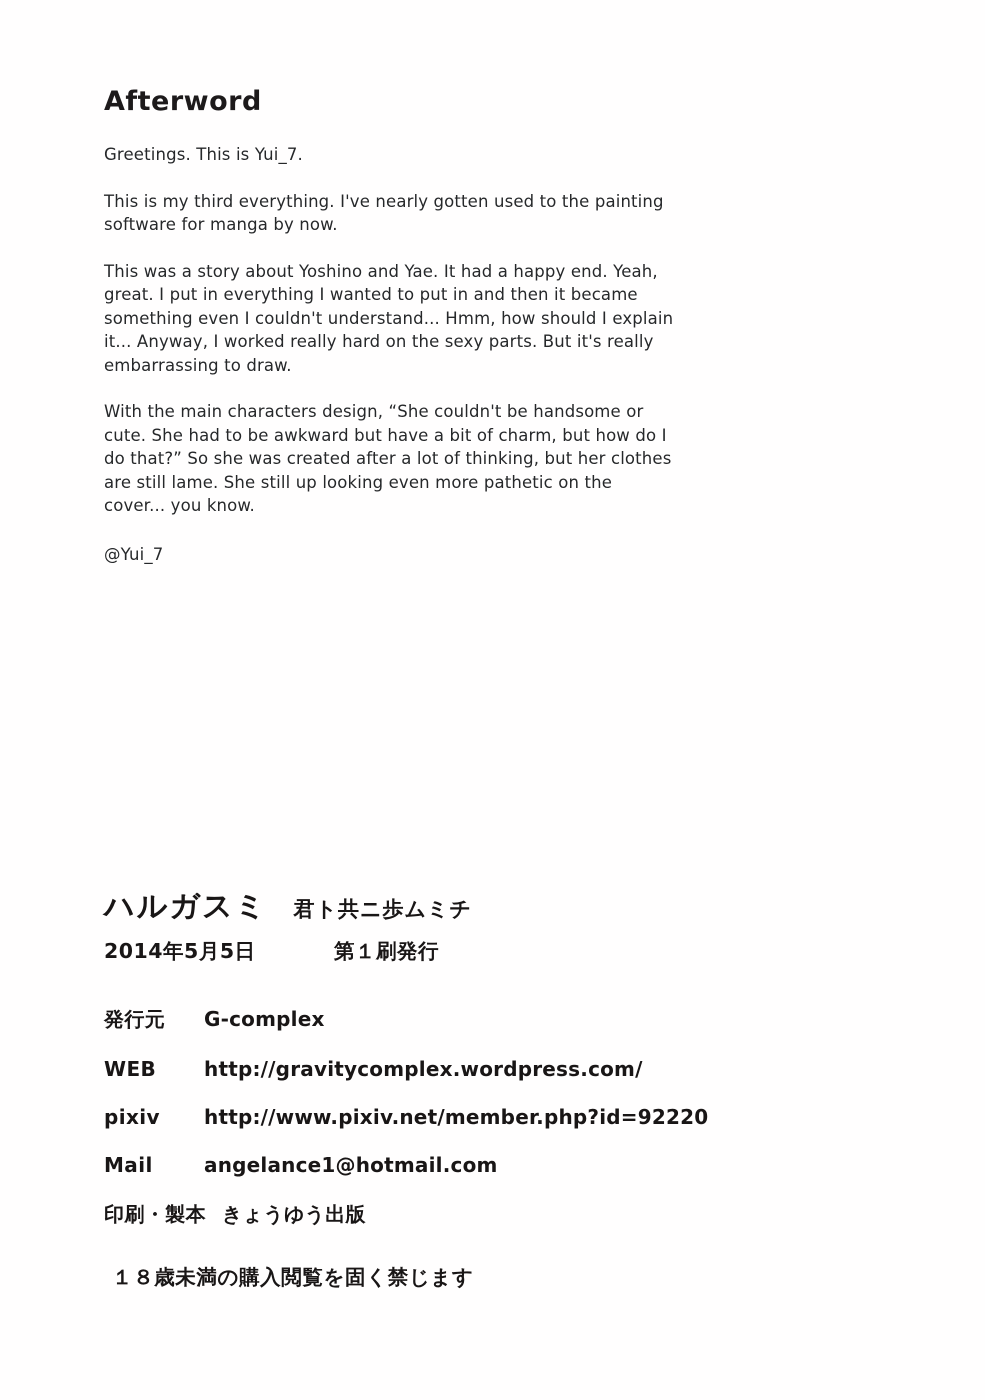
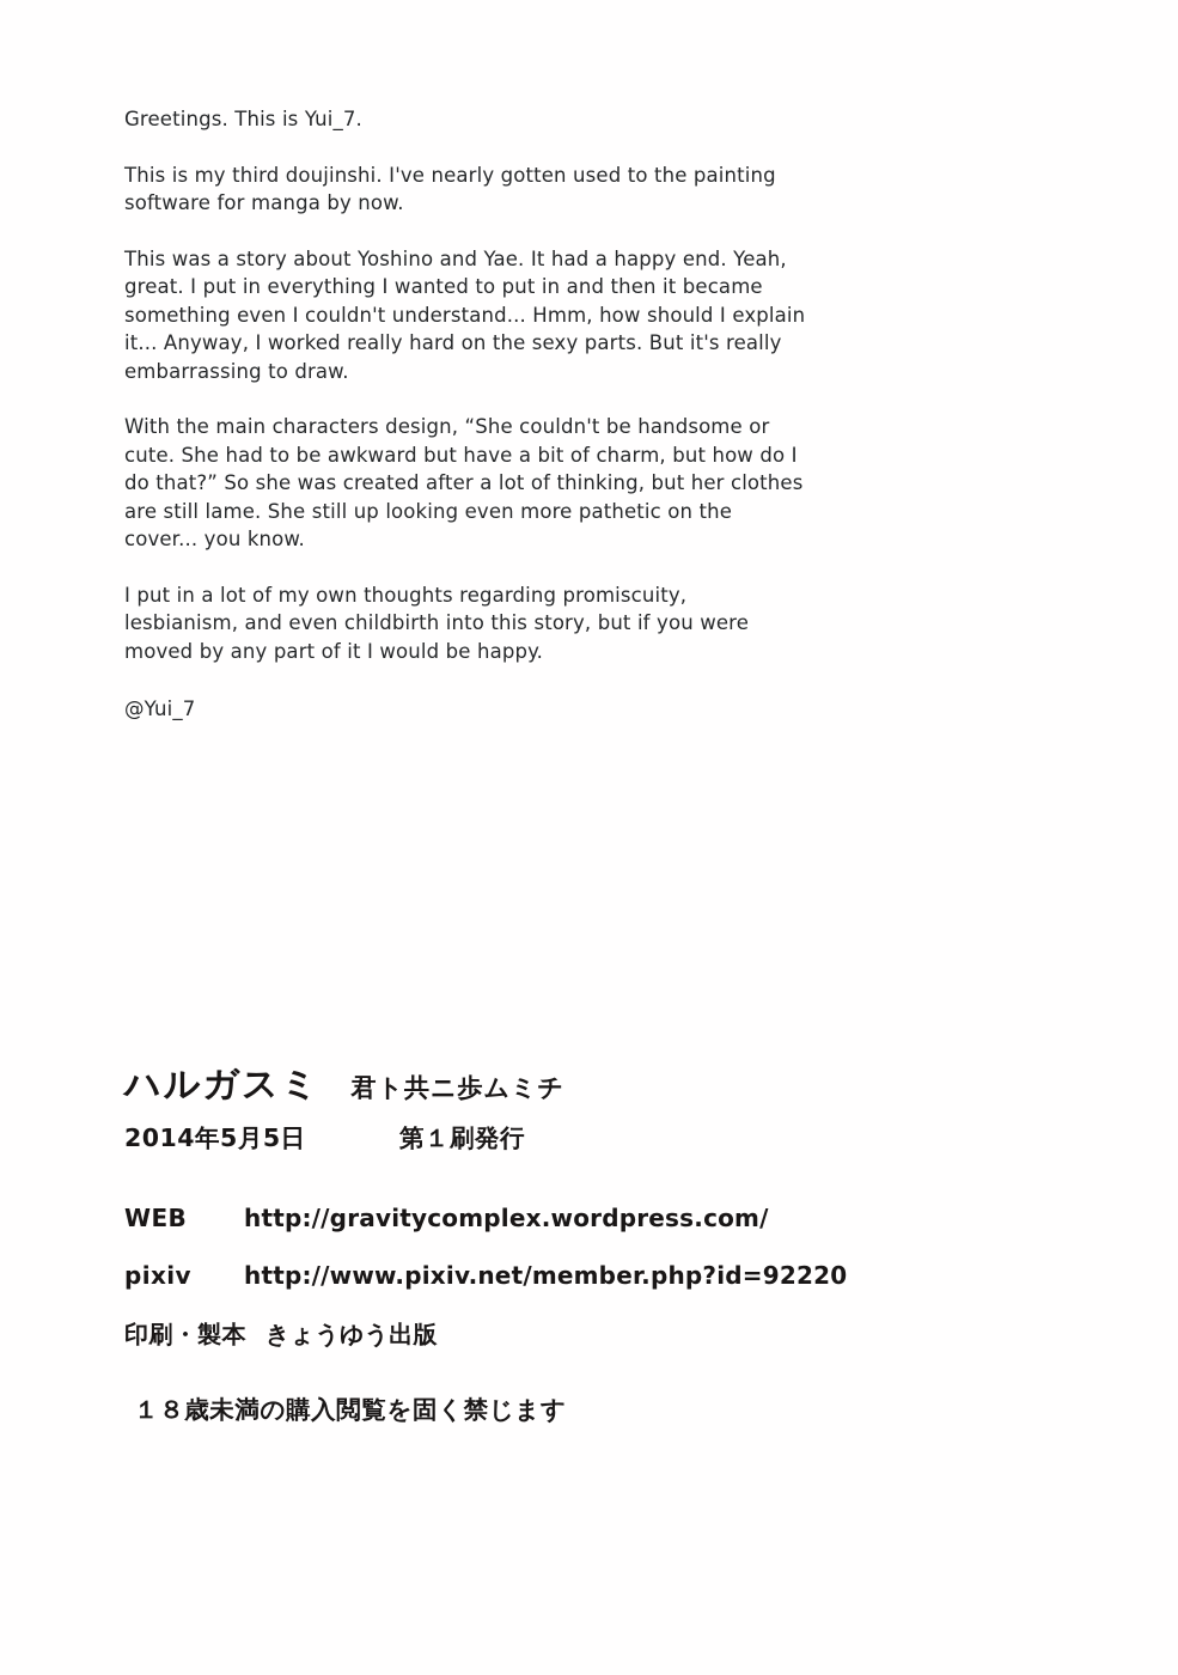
- Afterword
  Greetings. This is Yui_7.
- This is my third everything. I've nearly gotten used to the painting software for manga by now.
+ This is my third doujinshi. I've nearly gotten used to the painting software for manga by now.
  This was a story about Yoshino and Yae. It had a happy end. Yeah, great. I put in everything I wanted to put in and then it became something even I couldn't understand... Hmm, how should I explain it... Anyway, I worked really hard on the sexy parts. But it's really embarrassing to draw.
  With the main characters design, “She couldn't be handsome or cute. She had to be awkward but have a bit of charm, but how do I do that?” So she was created after a lot of thinking, but her clothes are still lame. She still up looking even more pathetic on the cover... you know.
+ I put in a lot of my own thoughts regarding promiscuity, lesbianism, and even childbirth into this story, but if you were moved by any part of it I would be happy.
  @Yui_7
  ハルガスミ
  君ト共ニ歩ムミチ
  2014年5月5日
  第１刷発行
- 発行元
- G-complex
  WEB
  http://gravitycomplex.wordpress.com/
  pixiv
  http://www.pixiv.net/member.php?id=92220
- Mail
- angelance1@hotmail.com
  印刷・製本
  きょうゆう出版
  １８歳未満の購入閲覧を固く禁じます
